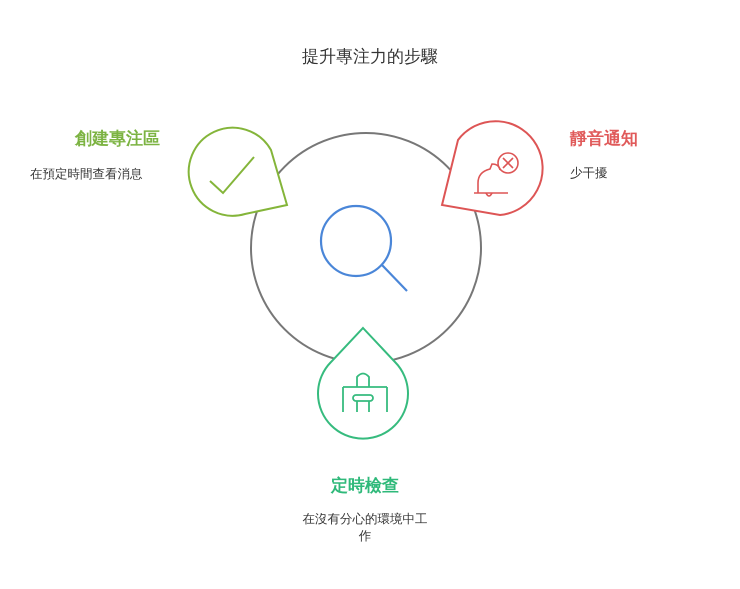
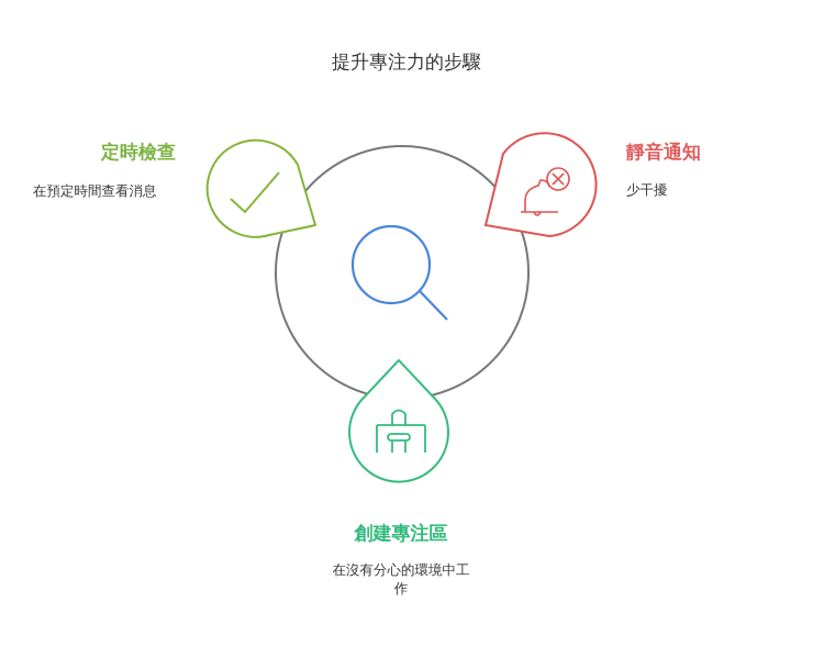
  提升專注力的步驟
- 創建專注區
+ 定時檢查
  在預定時間查看消息
  靜音通知
  少干擾
- 定時檢查
+ 創建專注區
  在沒有分心的環境中工
  作
